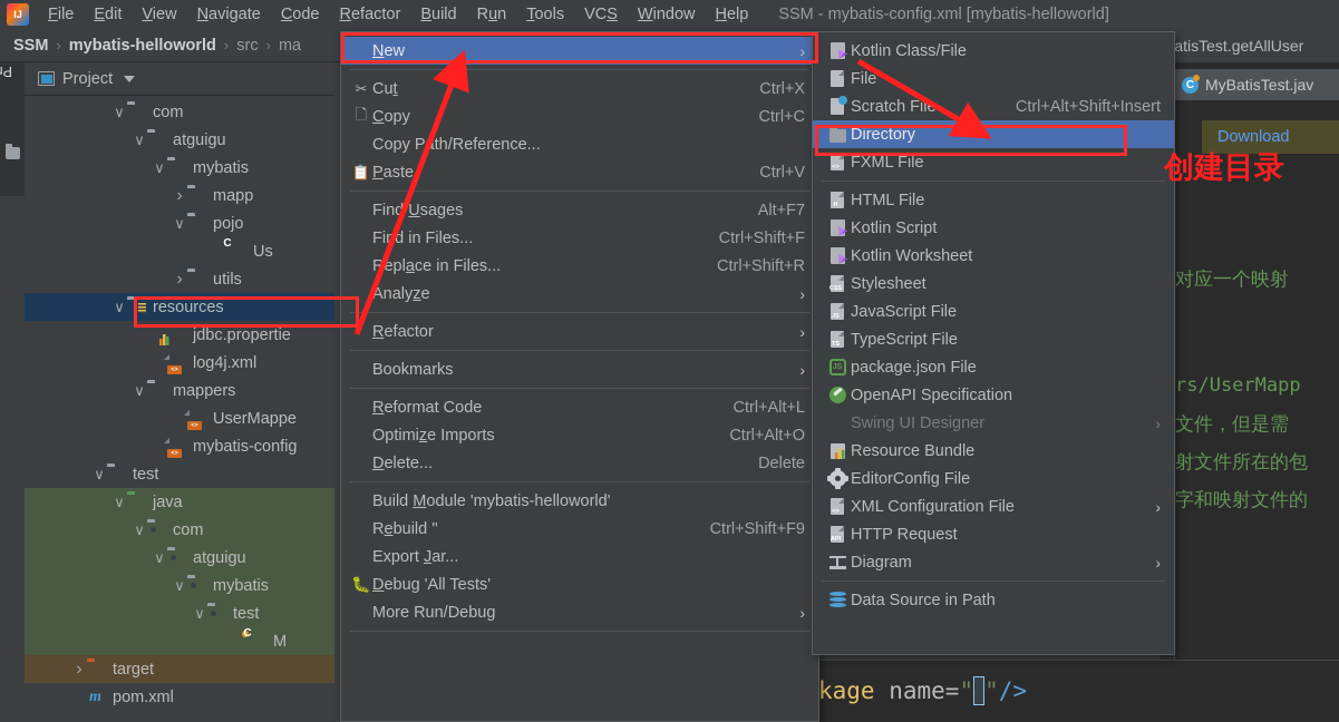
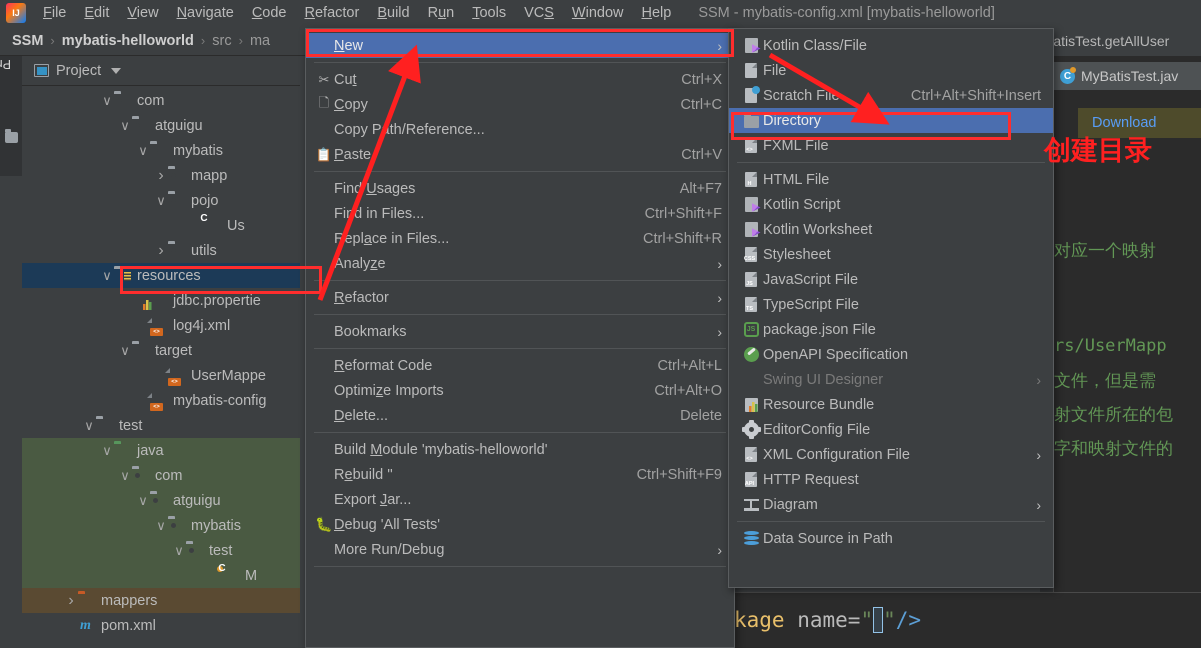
  File
  Edit
  View
  Navigate
  Code
  Refactor
  Build
  Run
  Tools
  VCS
  Window
  Help
  SSM - mybatis-config.xml [mybatis-helloworld]
  SSM
  ›
  mybatis-helloworld
  ›
  src
  ›
  ma
  Project
  com
  atguigu
  mybatis
  mapp
  pojo
  Us
  utils
  resources
  jdbc.propertie
  log4j.xml
- mappers
+ target
  UserMappe
  mybatis-config
  test
  java
  com
  atguigu
  mybatis
  test
  M
- target
+ mappers
  m
  pom.xml
  对应一个映射
  rs/UserMapp
  文件，但是需
  射文件所在的包
  字和映射文件的
  atisTest.getAllUser
  MyBatisTest.jav
  Download
  kage name=" "/>
  New
  ›
  ✂
  Cut
  Ctrl+X
  🗋
  Copy
  Ctrl+C
  Copy Pth/Reference...
  📋
  Paste
  Ctrl+V
  Find Usages
  Alt+F7
  Find in Files...
  Ctrl+Shift+F
  Replace in Files...
  Ctrl+Shift+R
  Analyze
  ›
  Refactor
  ›
  Bookmarks
  ›
  Reformat Code
  Ctrl+Alt+L
  Optimize Imports
  Ctrl+Alt+O
  Delete...
  Delete
  Build Module 'mybatis-helloworld'
  Rebuild ''
  Ctrl+Shift+F9
  Export Jar...
  🐛
  Debug 'All Tests'
  More Run/Debug
  ›
  Kotlin Class/File
  File
  Scratch Fil
  Ctrl+Alt+Shift+Insert
  Directory
  FXML File
  HTML File
  Kotlin Script
  Kotlin Worksheet
  Stylesheet
  JavaScript File
  TypeScript File
  package.json File
  OpenAPI Specification
  Swing UI Designer
  ›
  Resource Bundle
  EditorConfig File
  XML Configuration File
  ›
  HTTP Request
  Diagram
  ›
  Data Source in Path
  创建目录
